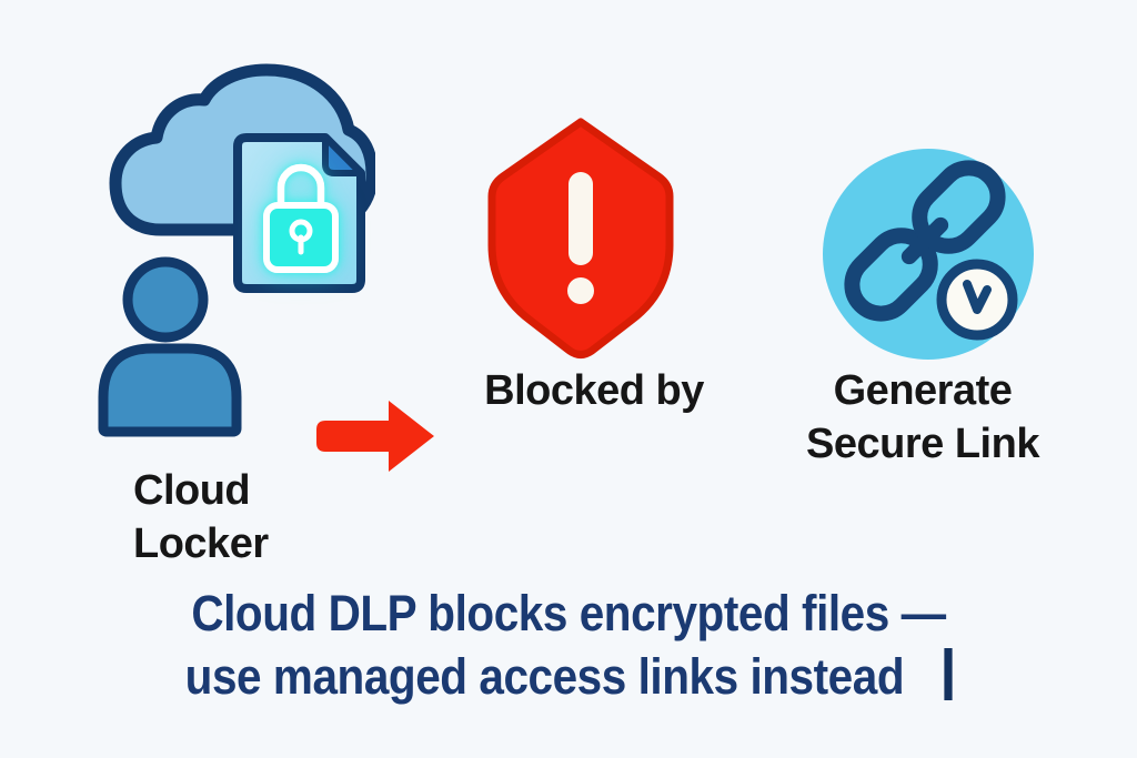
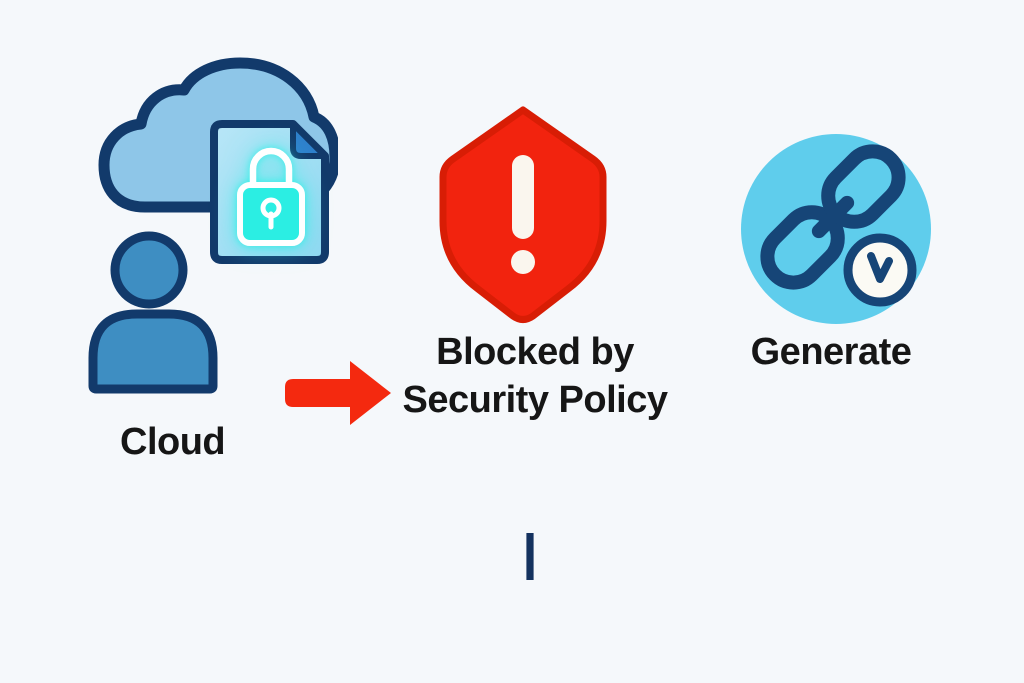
  Cloud
- Locker
  Blocked by
+ Security Policy
  Generate
- Secure Link
- Cloud DLP blocks encrypted files —
- use managed access links instead
